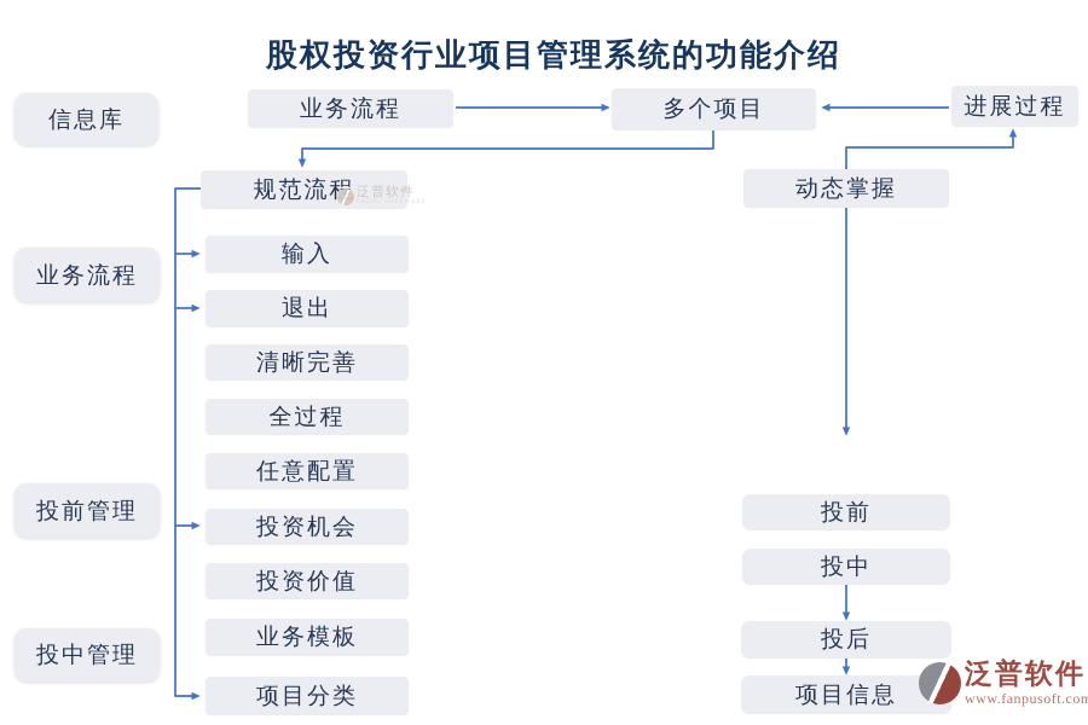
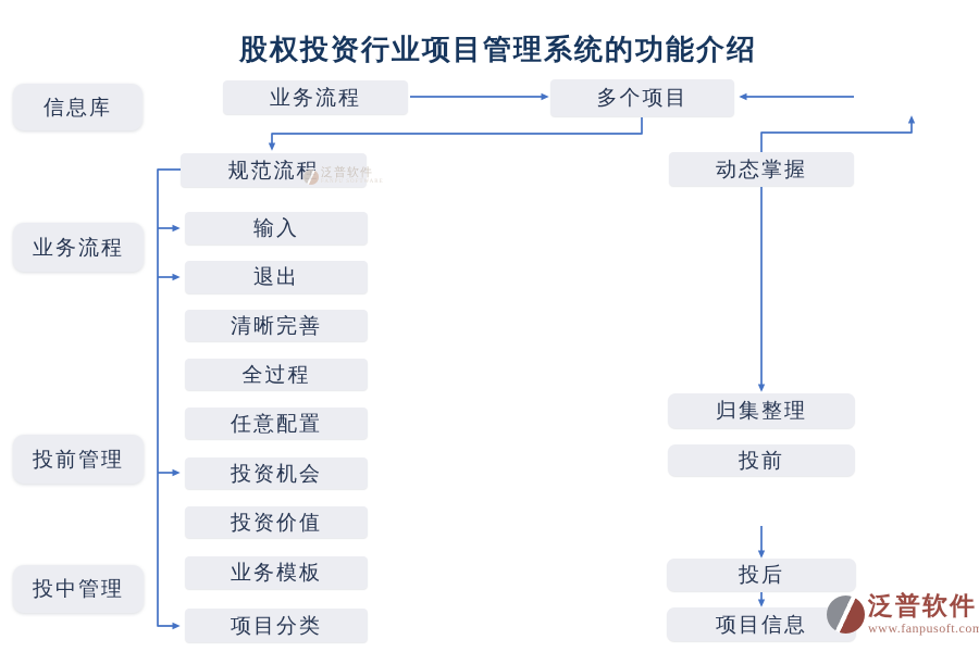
  股权投资行业项目管理系统的功能介绍
  信息库
  业务流程
  投前管理
  投中管理
  业务流程
  多个项目
- 进展过程
  规范流
  输入
  退出
  清晰完善
  全过程
  任意配置
  投资机会
  投资价值
  业务模板
  项目分类
  动态掌握
+ 归集整理
  投前
- 投中
  投后
  项目信息
  泛普软件
  泛普软件
  www.fanpusoft.com
